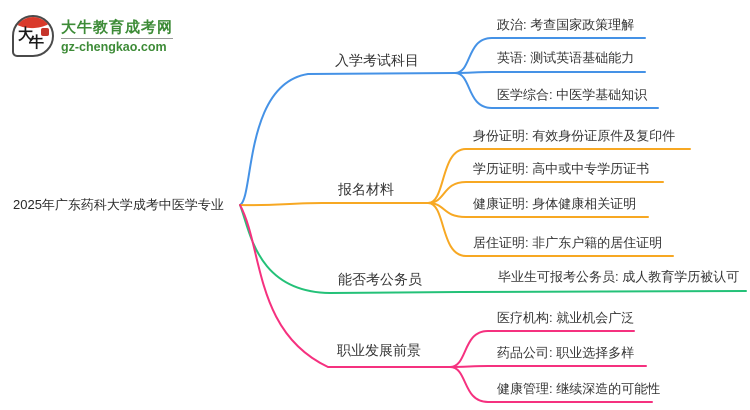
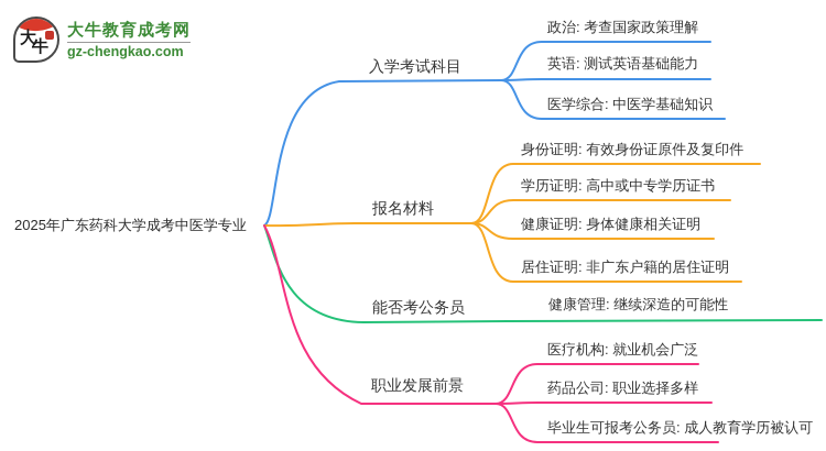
  大
  牛
  大牛教育成考网
  gz-chengkao.com
  2025年广东药科大学成考中医学专业
  入学考试科目
  政治: 考查国家政策理解
  英语: 测试英语基础能力
  医学综合: 中医学基础知识
  报名材料
  身份证明: 有效身份证原件及复印件
  学历证明: 高中或中专学历证书
  健康证明: 身体健康相关证明
  居住证明: 非广东户籍的居住证明
  能否考公务员
- 毕业生可报考公务员: 成人教育学历被认可
+ 健康管理: 继续深造的可能性
  职业发展前景
  医疗机构: 就业机会广泛
  药品公司: 职业选择多样
- 健康管理: 继续深造的可能性
+ 毕业生可报考公务员: 成人教育学历被认可
